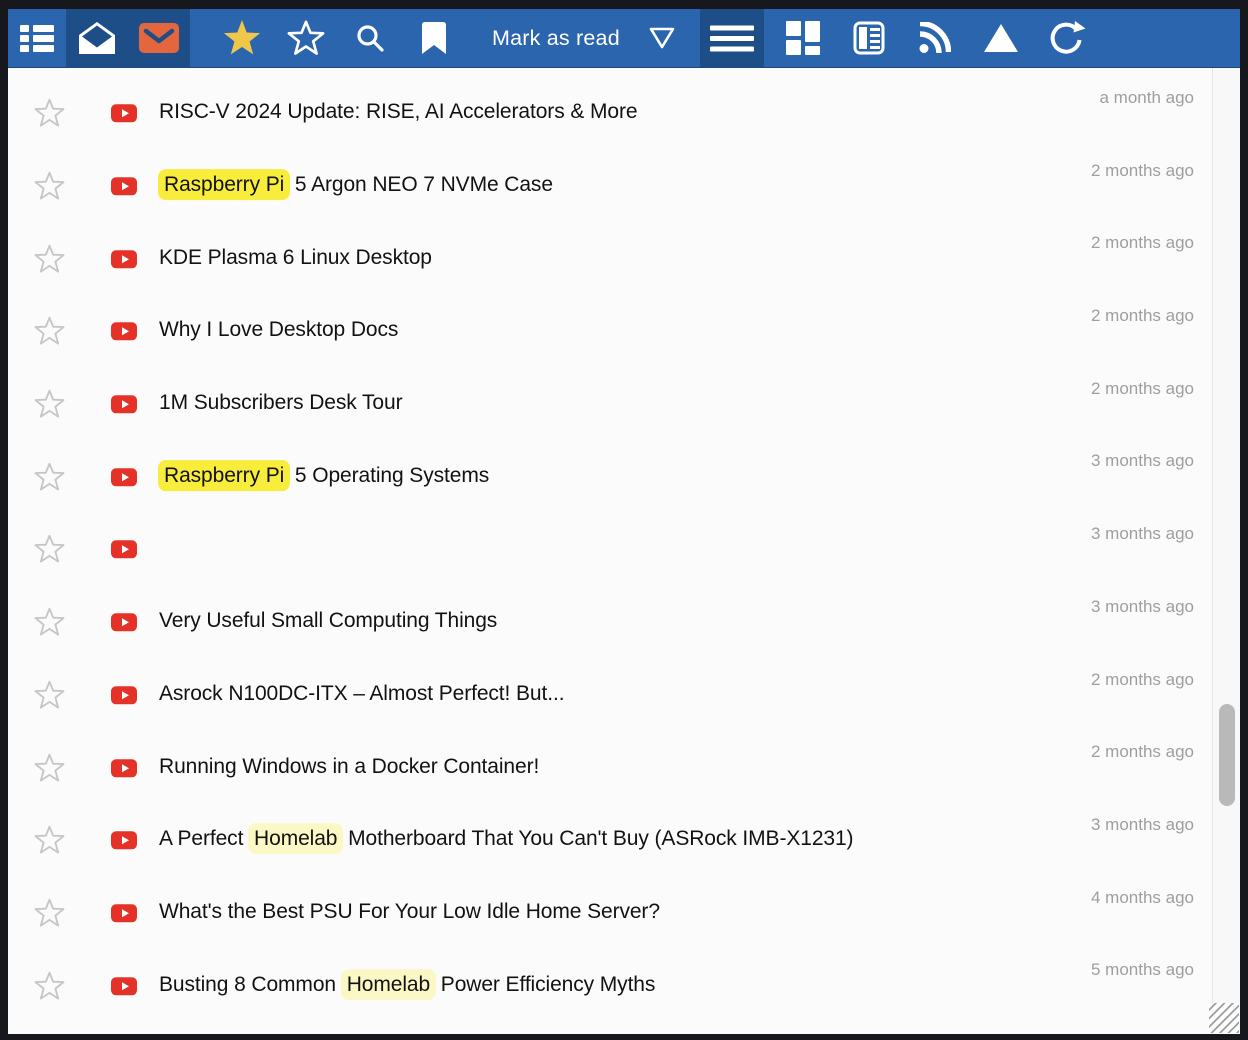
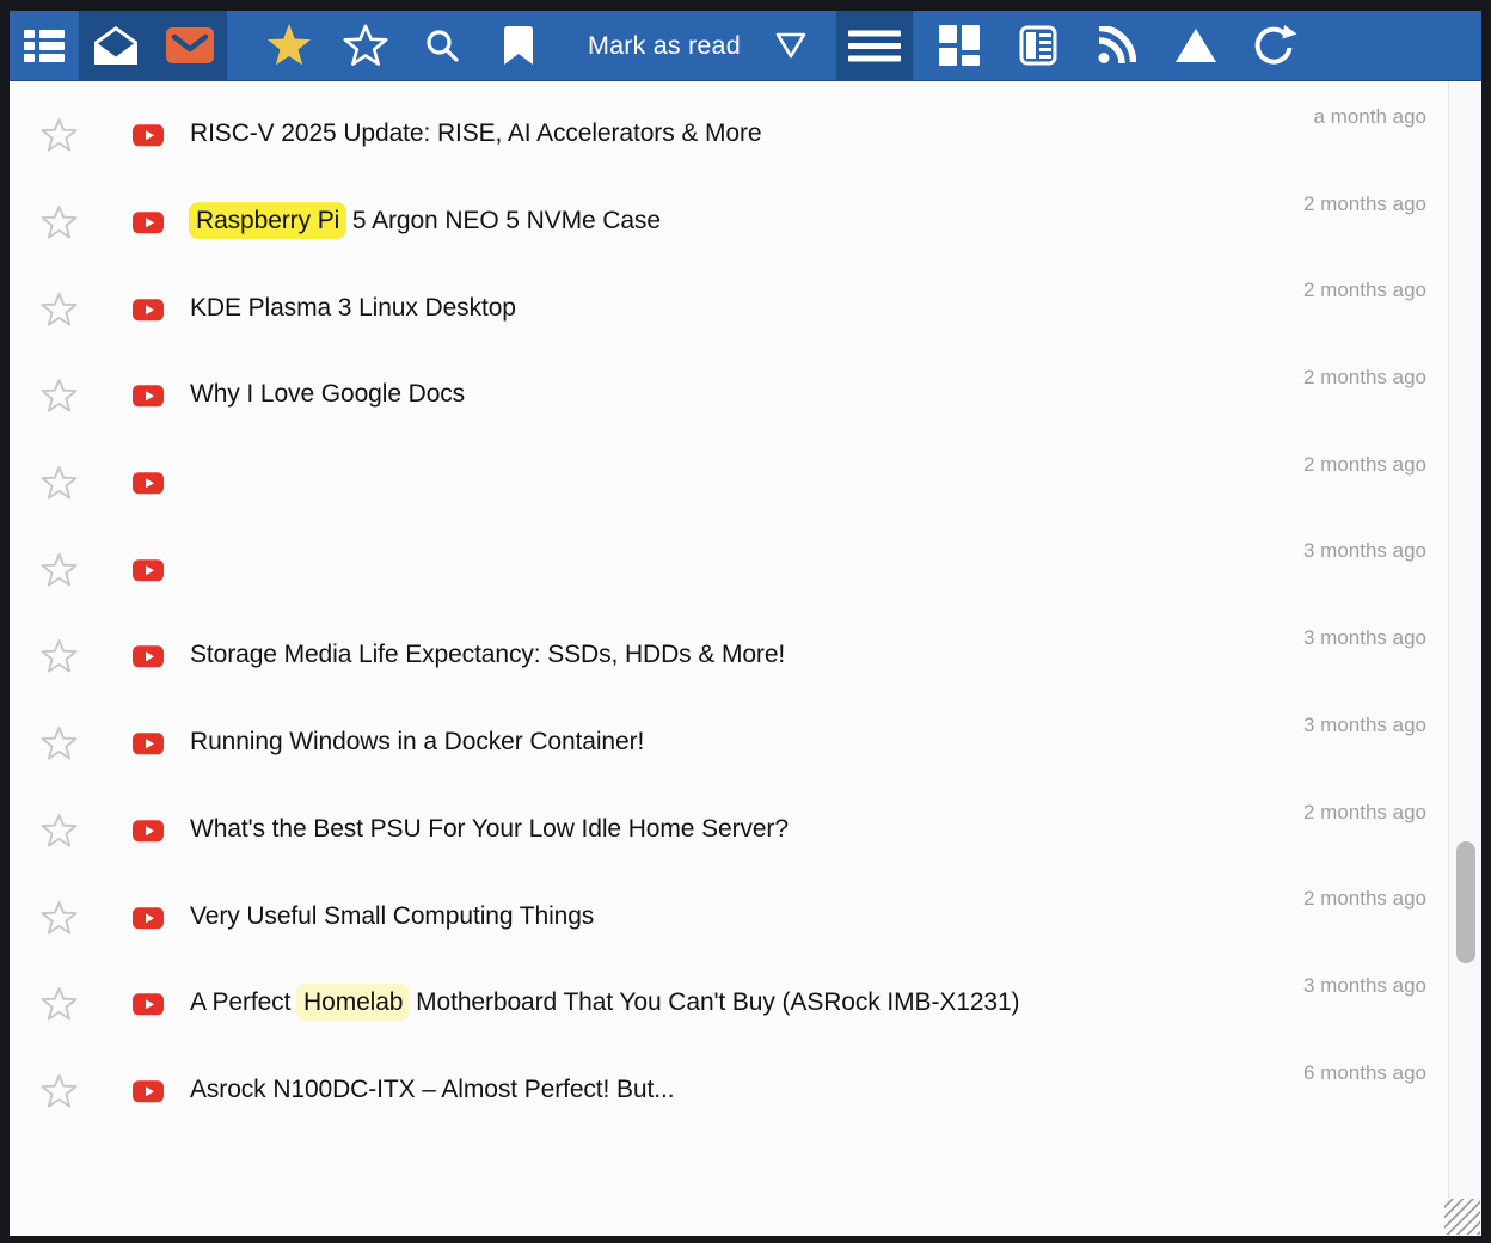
  Mark as read
- RISC-V 2024 Update: RISE, AI Accelerators & More
+ RISC-V 2025 Update: RISE, AI Accelerators & More
  a month ago
- Raspberry Pi 5 Argon NEO 7 NVMe Case
+ Raspberry Pi 5 Argon NEO 5 NVMe Case
  2 months ago
- KDE Plasma 6 Linux Desktop
+ KDE Plasma 3 Linux Desktop
  2 months ago
- Why I Love Desktop Docs
+ Why I Love Google Docs
  2 months ago
- 1M Subscribers Desk Tour
  2 months ago
- Raspberry Pi 5 Operating Systems
  3 months ago
+ Storage Media Life Expectancy: SSDs, HDDs & More!
  3 months ago
- Very Useful Small Computing Things
+ Running Windows in a Docker Container!
  3 months ago
- Asrock N100DC-ITX – Almost Perfect! But...
+ What's the Best PSU For Your Low Idle Home Server?
  2 months ago
- Running Windows in a Docker Container!
+ Very Useful Small Computing Things
  2 months ago
  A Perfect Homelab Motherboard That You Can't Buy (ASRock IMB-X1231)
  3 months ago
- What's the Best PSU For Your Low Idle Home Server?
+ Asrock N100DC-ITX – Almost Perfect! But...
- 4 months ago
+ 6 months ago
- Busting 8 Common Homelab Power Efficiency Myths
- 5 months ago
